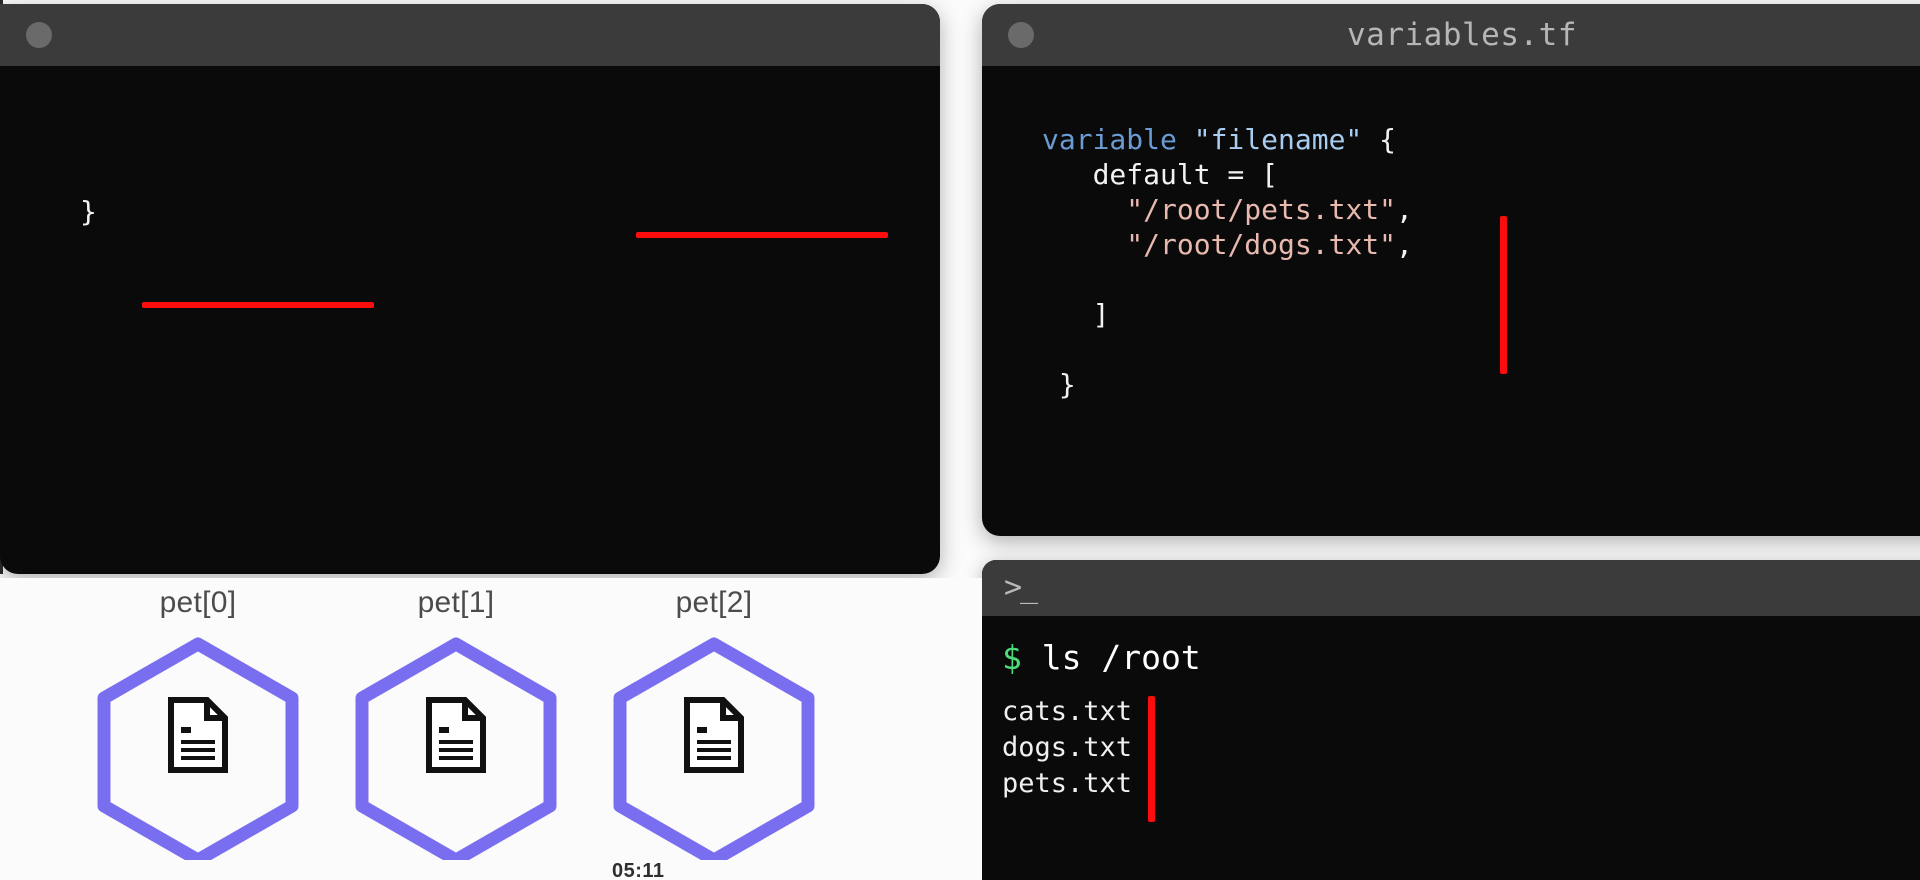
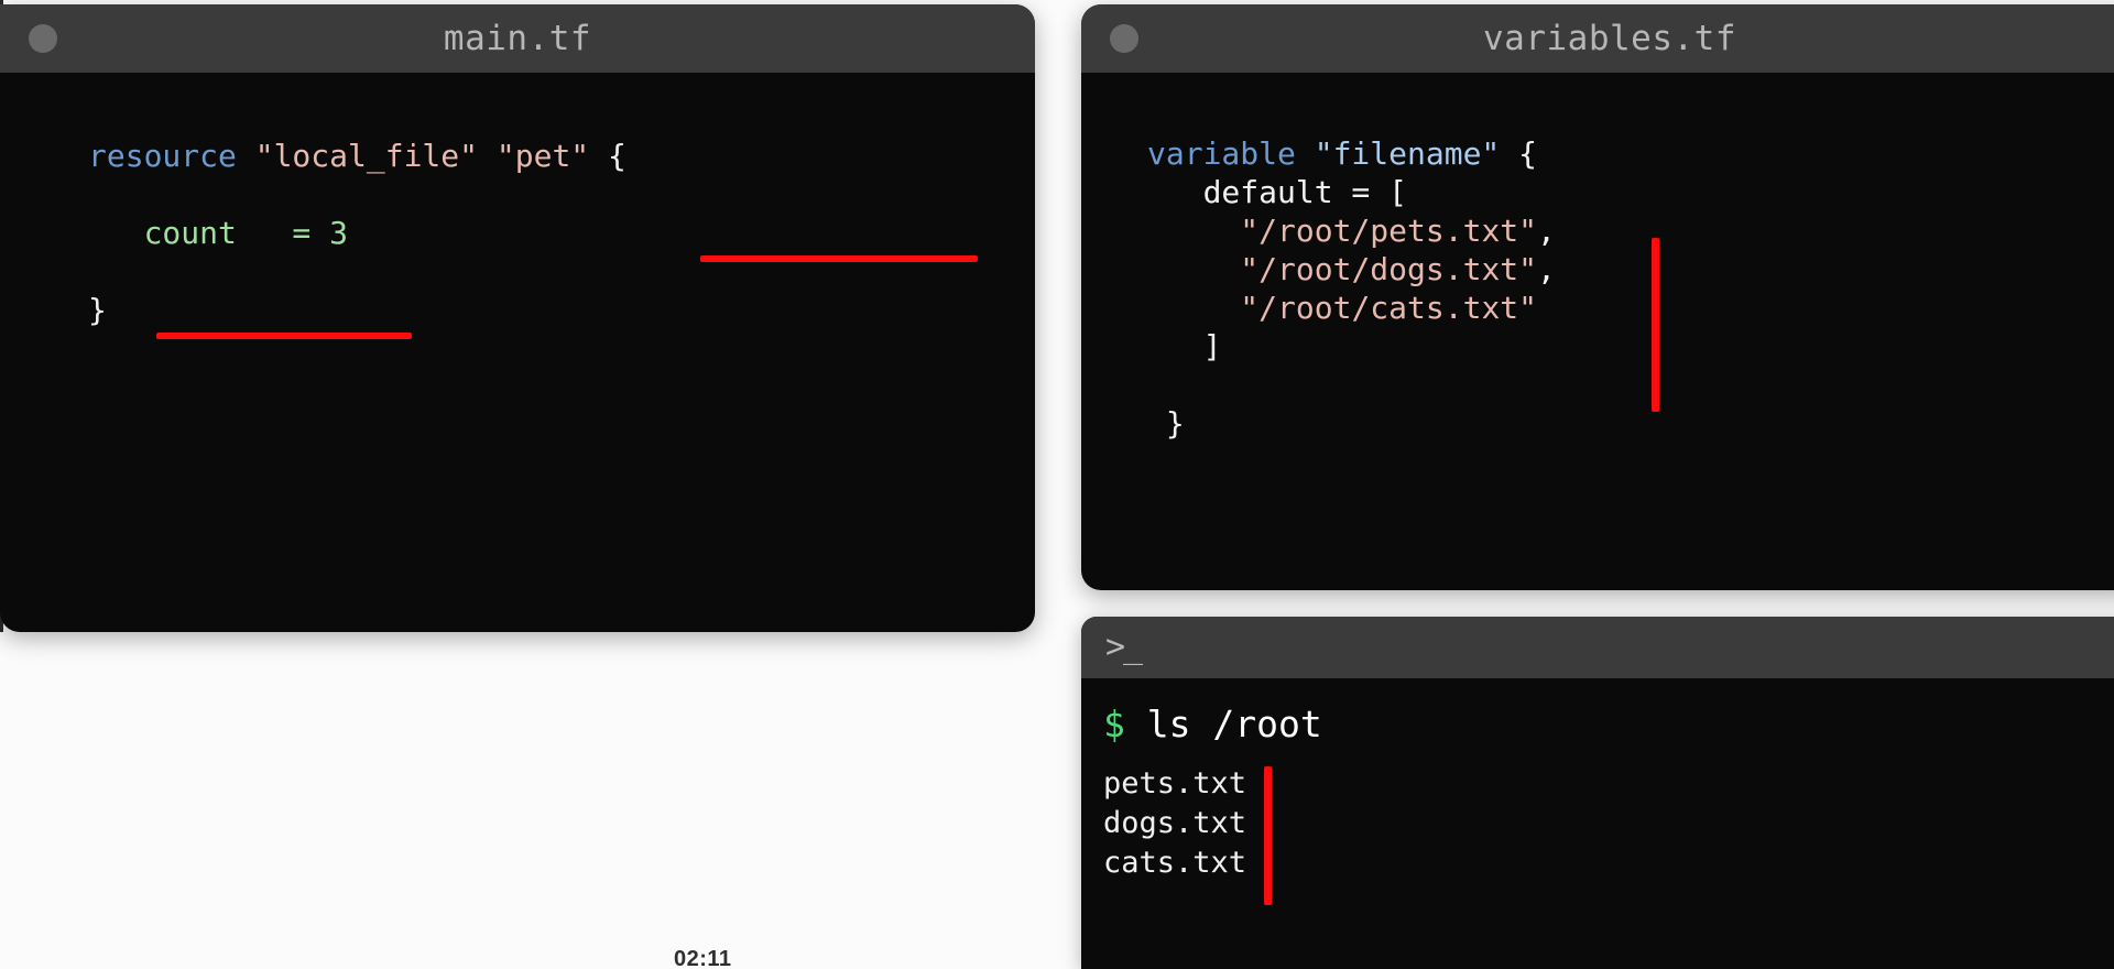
+ main.tf
+ resource "local_file" "pet" {
+ count = 3
  }
  variables.tf
  variable "filename" {
  default = [
  "/root/pets.txt",
  "/root/dogs.txt",
+ "/root/cats.txt"
  ]
  }
  >_
  $ ls /root
- cats.txt
+ pets.txt
  dogs.txt
- pets.txt
+ cats.txt
- pet[0]
- pet[1]
- pet[2]
- 05:11
+ 02:11
